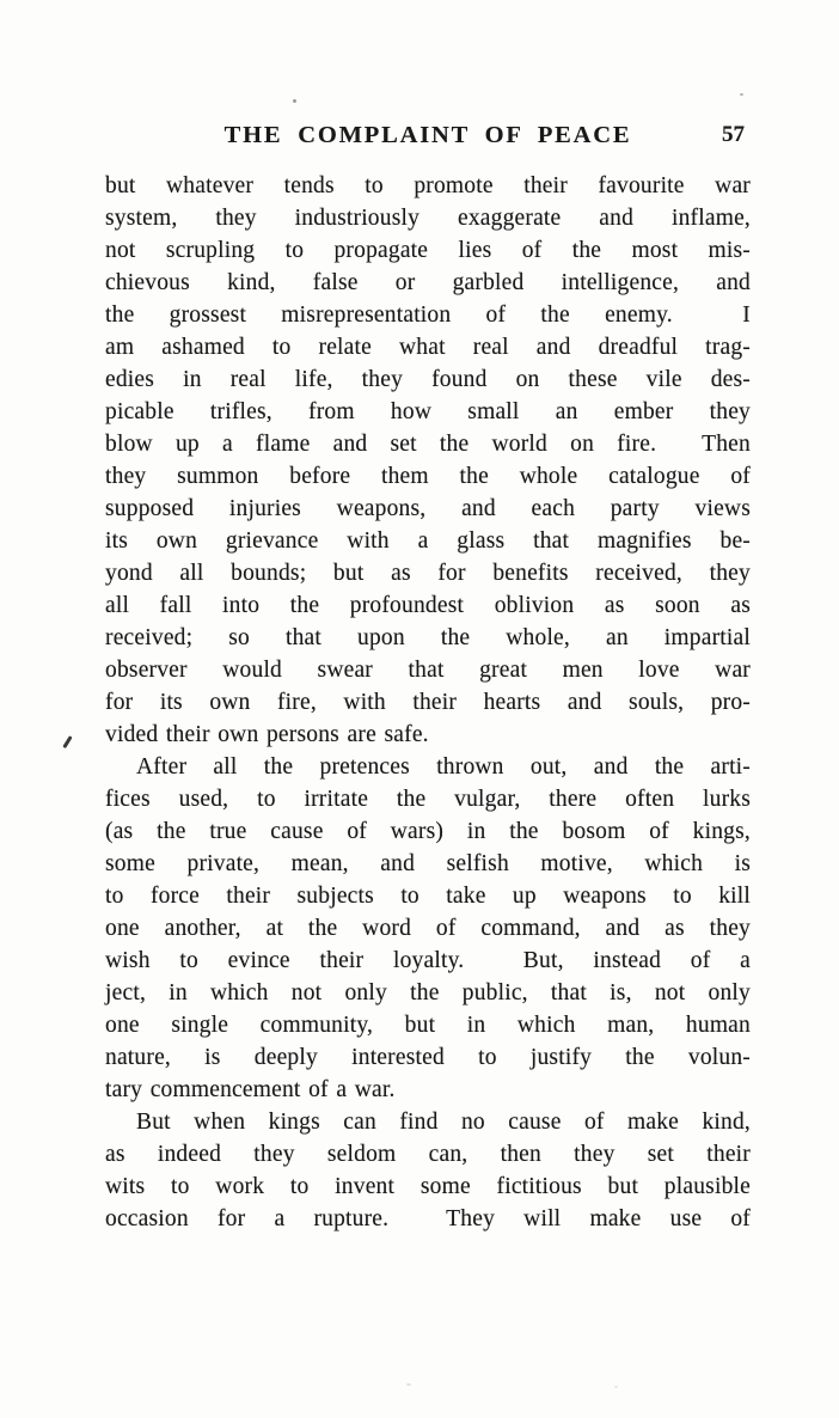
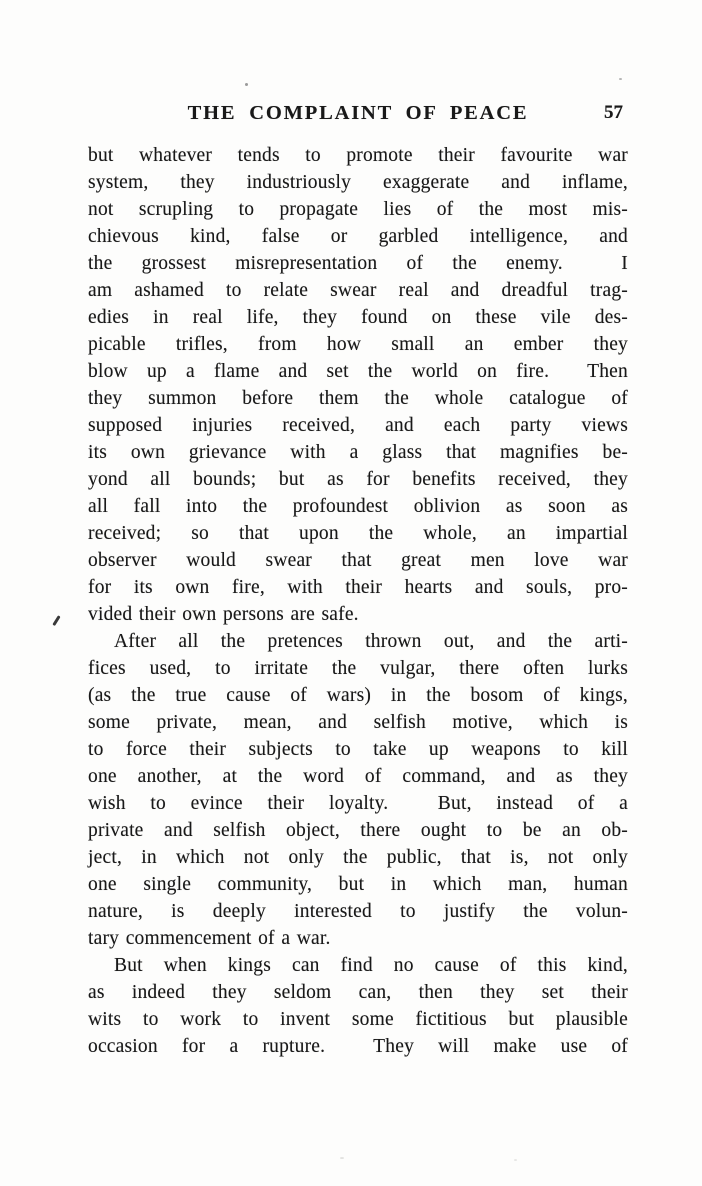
  THE COMPLAINT OF PEACE
  57
  but whatever tends to promote their favourite war
  system, they industriously exaggerate and inflame,
  not scrupling to propagate lies of the most mis-
  chievous kind, false or garbled intelligence, and
  the grossest misrepresentation of the enemy. I
- am ashamed to relate what real and dreadful trag-
+ am ashamed to relate swear real and dreadful trag-
  edies in real life, they found on these vile des-
  picable trifles, from how small an ember they
  blow up a flame and set the world on fire. Then
  they summon before them the whole catalogue of
- supposed injuries weapons, and each party views
+ supposed injuries received, and each party views
  its own grievance with a glass that magnifies be-
  yond all bounds; but as for benefits received, they
  all fall into the profoundest oblivion as soon as
  received; so that upon the whole, an impartial
  observer would swear that great men love war
  for its own fire, with their hearts and souls, pro-
  vided their own persons are safe.
  After all the pretences thrown out, and the arti-
  fices used, to irritate the vulgar, there often lurks
  (as the true cause of wars) in the bosom of kings,
  some private, mean, and selfish motive, which is
  to force their subjects to take up weapons to kill
  one another, at the word of command, and as they
  wish to evince their loyalty. But, instead of a
+ private and selfish object, there ought to be an ob-
  ject, in which not only the public, that is, not only
  one single community, but in which man, human
  nature, is deeply interested to justify the volun-
  tary commencement of a war.
- But when kings can find no cause of make kind,
+ But when kings can find no cause of this kind,
  as indeed they seldom can, then they set their
  wits to work to invent some fictitious but plausible
  occasion for a rupture. They will make use of
